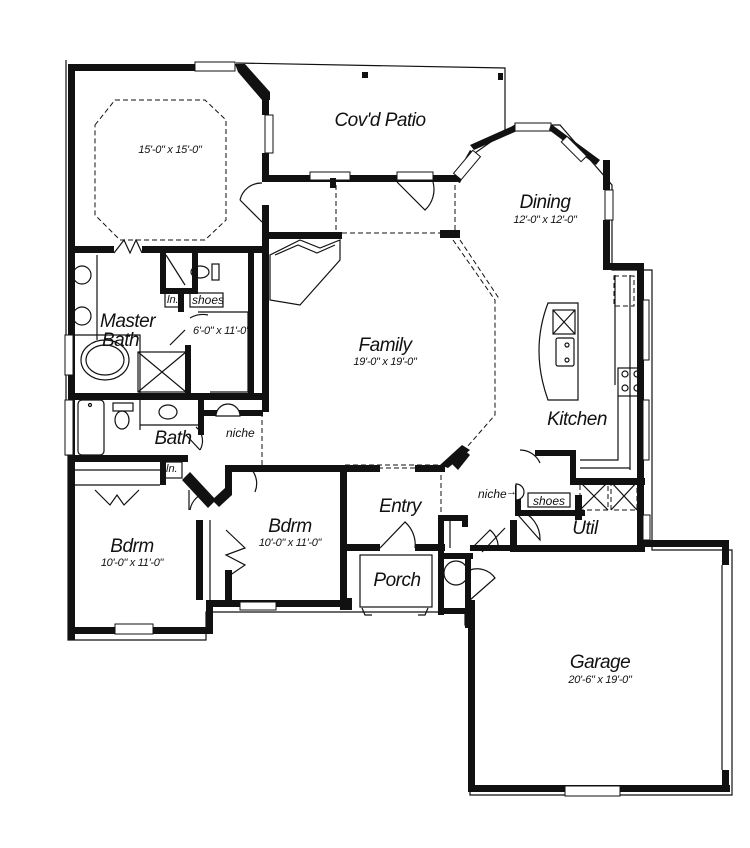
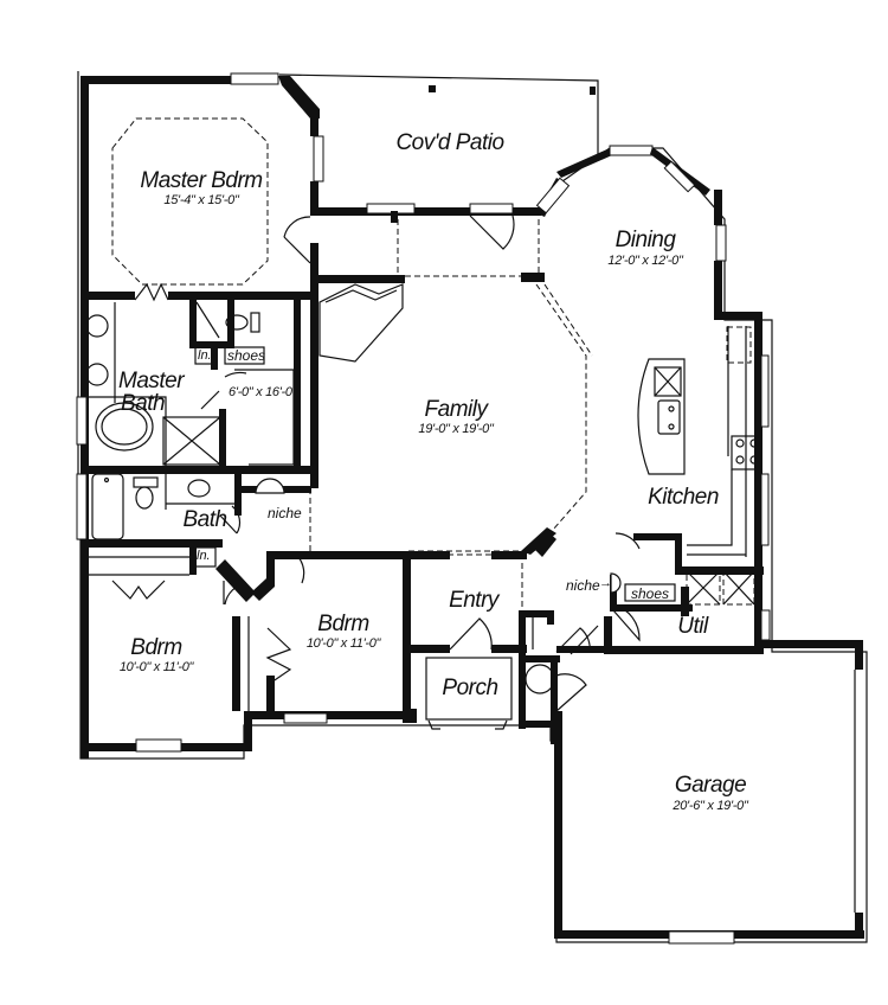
+ Master Bdrm
- 15'-0" x 15'-0"
+ 15'-4" x 15'-0"
  Cov'd Patio
  Dining
  12'-0" x 12'-0"
  Family
  19'-0" x 19'-0"
  Master
  Bath
- 6'-0" x 11'-0"
+ 6'-0" x 16'-0"
  Kitchen
  Bath
  Bdrm
  10'-0" x 11'-0"
  Bdrm
  10'-0" x 11'-0"
  Entry
  Porch
  Util
  Garage
  20'-6" x 19'-0"
  ln.
  shoes
  ln.
  niche
  niche
  shoes
  →
